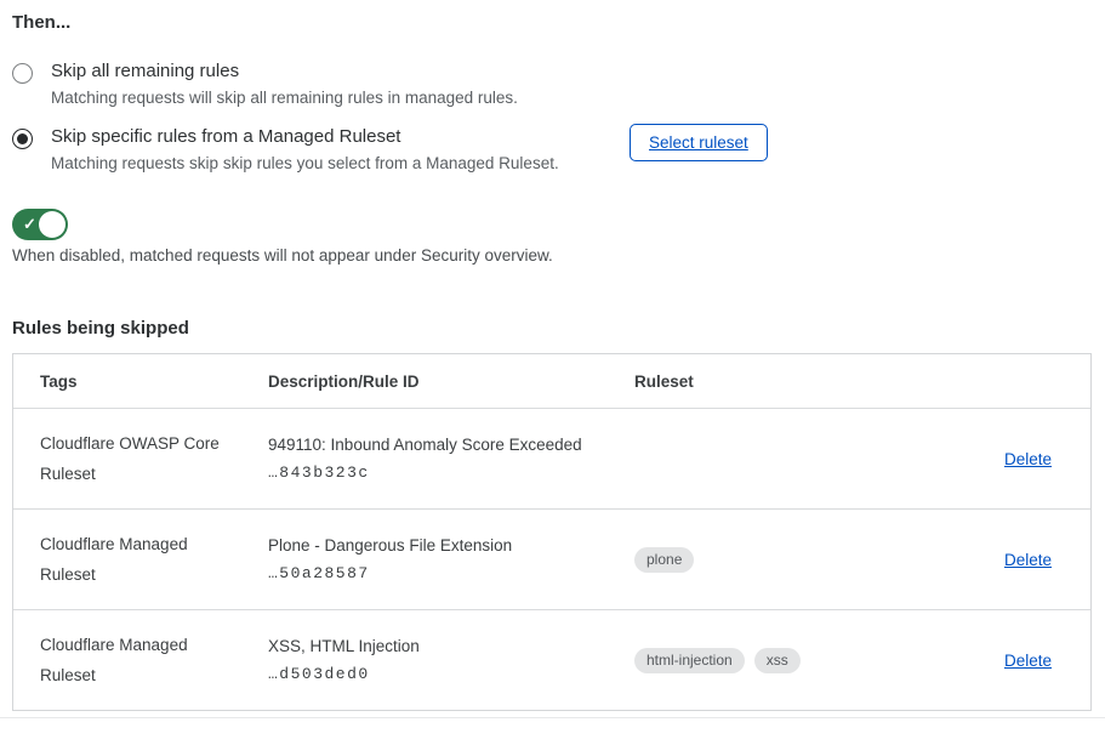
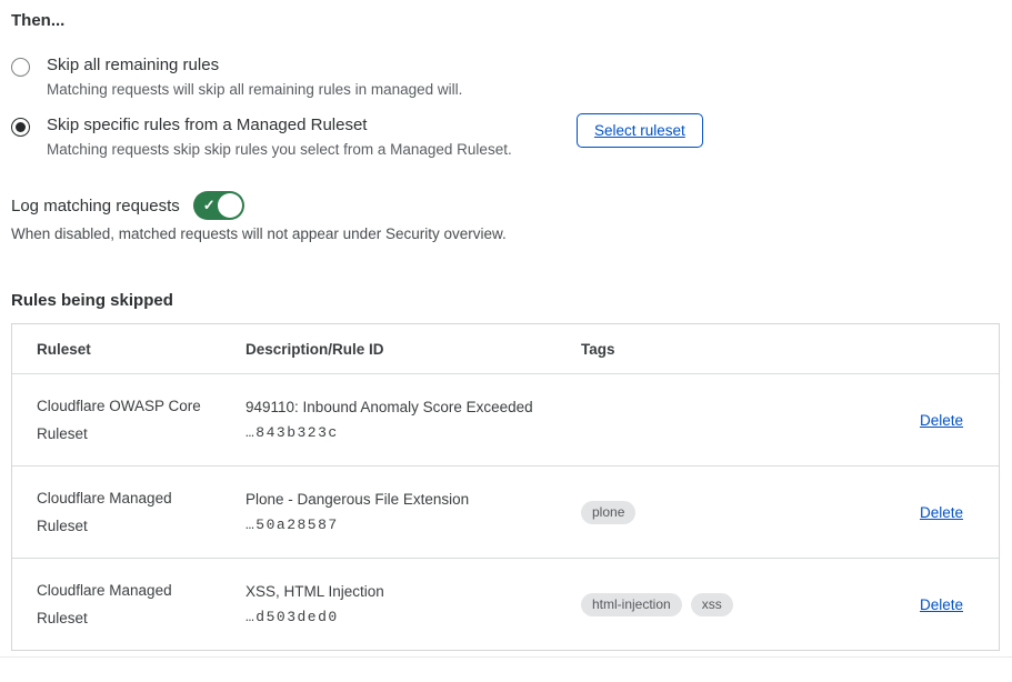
  Then...
  Skip all remaining rules
- Matching requests will skip all remaining rules in managed rules.
+ Matching requests will skip all remaining rules in managed will.
  Skip specific rules from a Managed Ruleset
  Matching requests skip skip rules you select from a Managed Ruleset.
  Select ruleset
+ Log matching requests
  ✓
  When disabled, matched requests will not appear under Security overview.
  Rules being skipped
- Tags
+ Ruleset
  Description/Rule ID
- Ruleset
+ Tags
  Cloudflare OWASP Core Ruleset
  949110: Inbound Anomaly Score Exceeded
  …843b323c
  Delete
  Cloudflare Managed Ruleset
  Plone - Dangerous File Extension
  …50a28587
  plone
  Delete
  Cloudflare Managed Ruleset
  XSS, HTML Injection
  …d503ded0
  html-injection
  xss
  Delete
